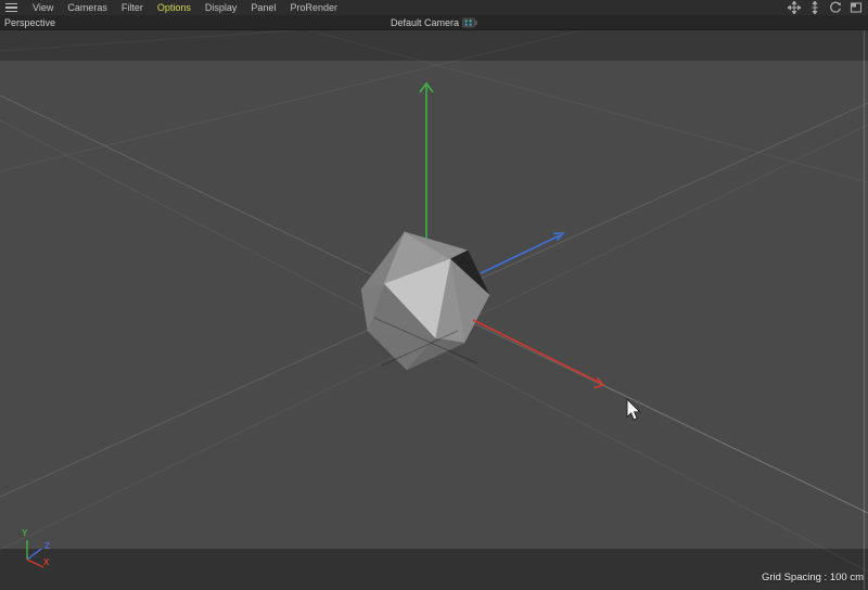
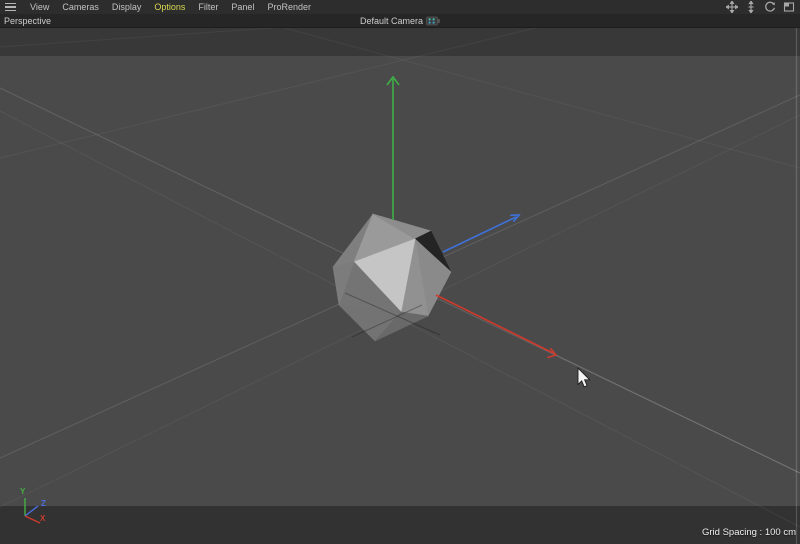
  View
  Cameras
- Filter
+ Display
  Options
- Display
+ Filter
  Panel
  ProRender
  Perspective
  Default Camera
  Y
  Z
  X
  Grid Spacing : 100 cm
